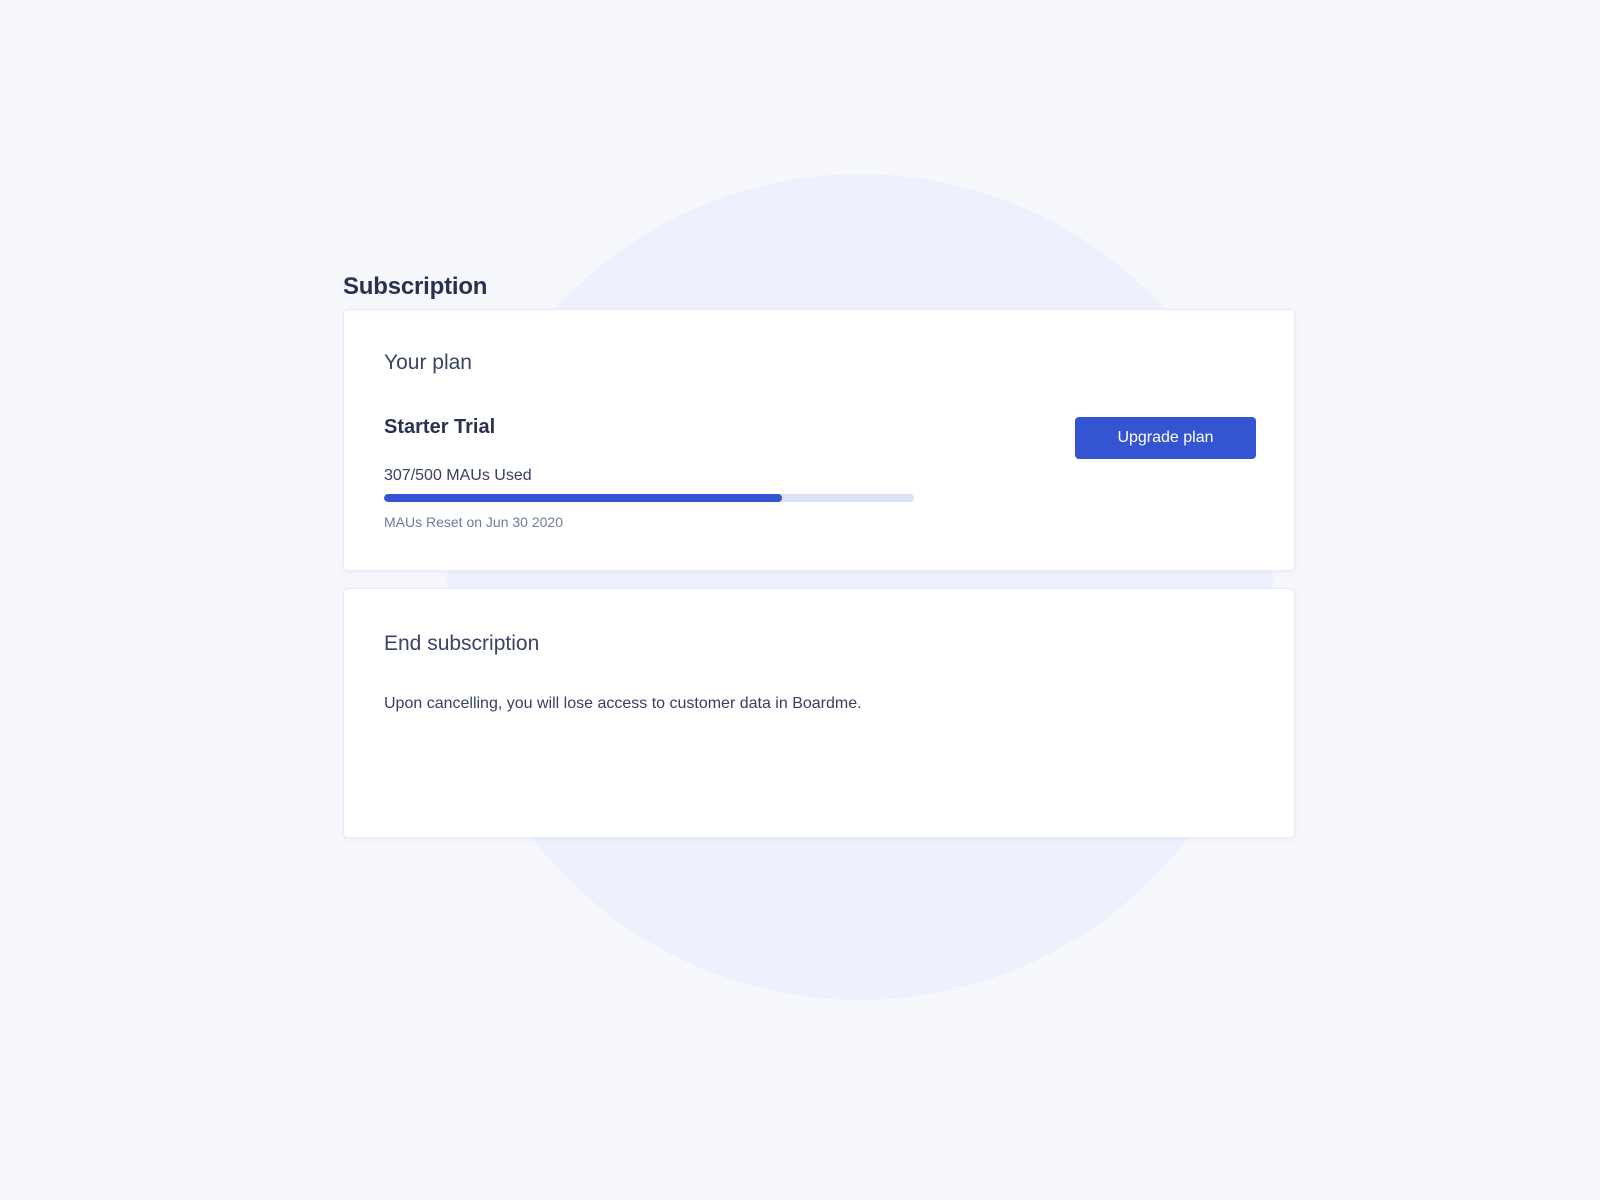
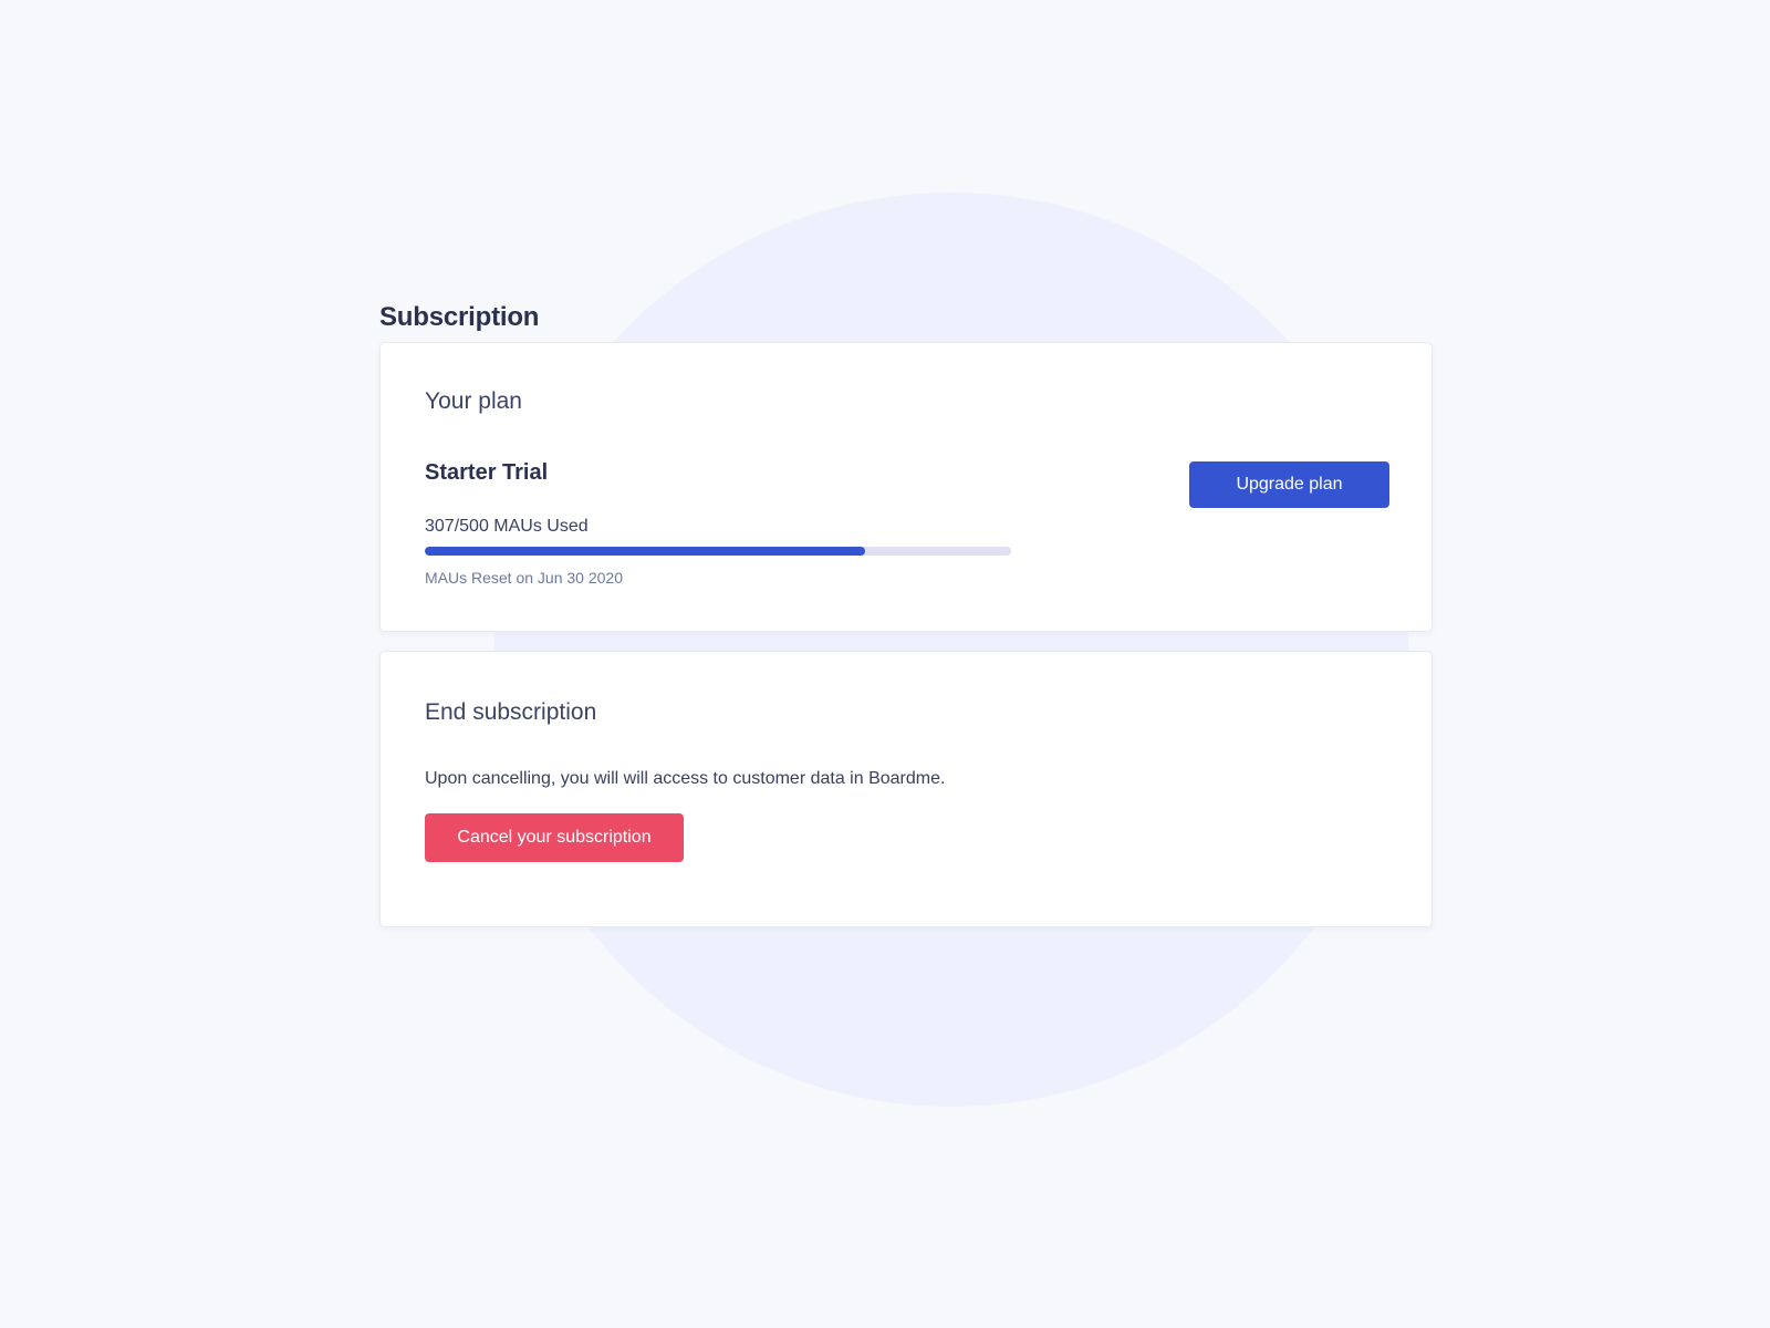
  Subscription
  Your plan
  Starter Trial
  307/500 MAUs Used
  MAUs Reset on Jun 30 2020
  Upgrade plan
  End subscription
- Upon cancelling, you will lose access to customer data in Boardme.
+ Upon cancelling, you will will access to customer data in Boardme.
+ Cancel your subscription
